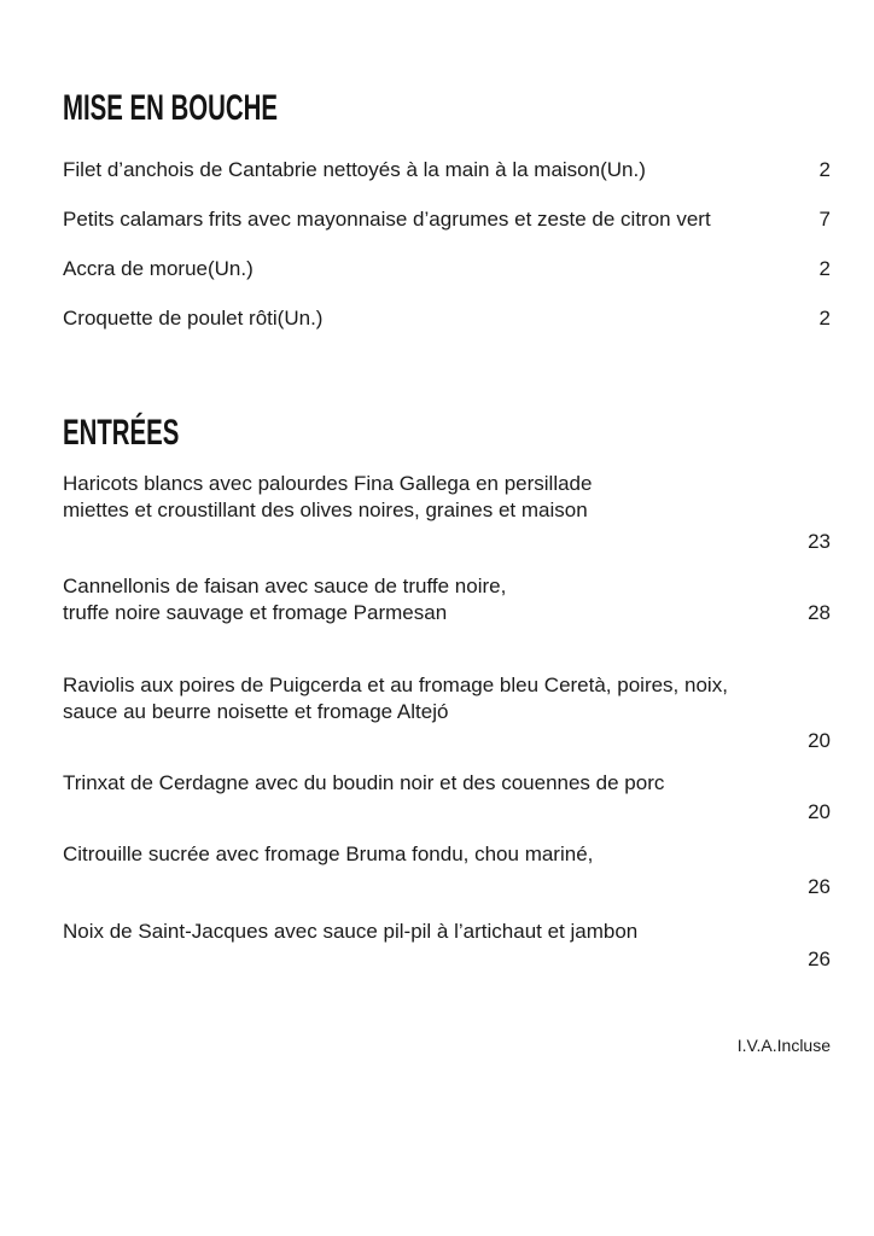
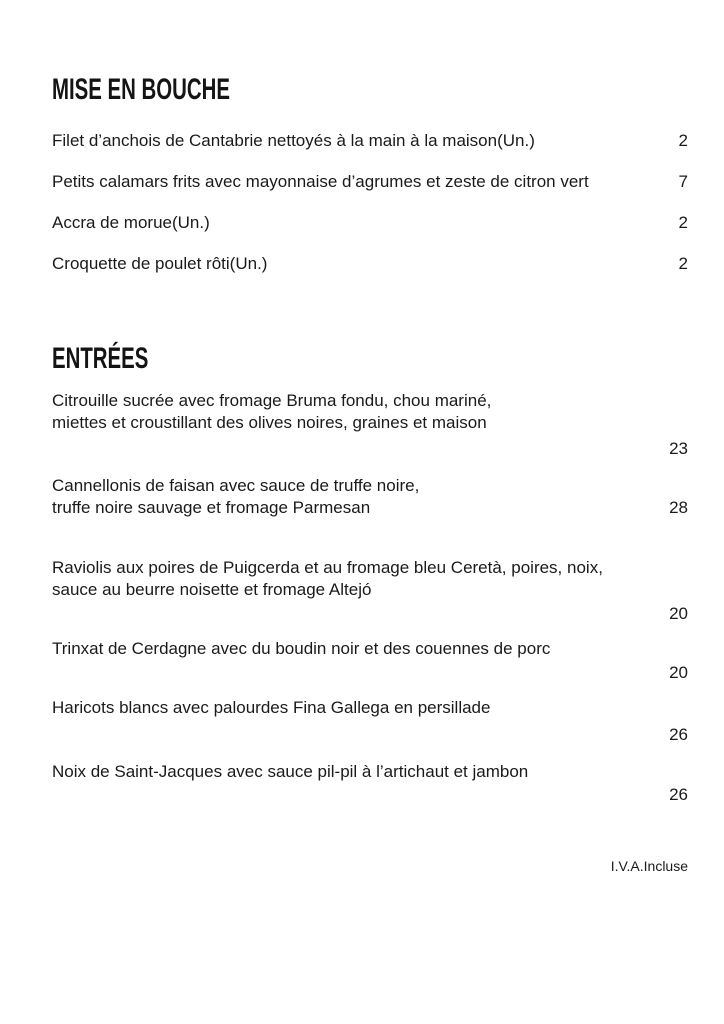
  MISE EN BOUCHE
  Filet d’anchois de Cantabrie nettoyés à la main à la maison(Un.)
  2
  Petits calamars frits avec mayonnaise d’agrumes et zeste de citron vert
  7
  Accra de morue(Un.)
  2
  Croquette de poulet rôti(Un.)
  2
  ENTRÉES
- Haricots blancs avec palourdes Fina Gallega en persillade
+ Citrouille sucrée avec fromage Bruma fondu, chou mariné,
  miettes et croustillant des olives noires, graines et maison
  23
  Cannellonis de faisan avec sauce de truffe noire,
  truffe noire sauvage et fromage Parmesan
  28
  Raviolis aux poires de Puigcerda et au fromage bleu Ceretà, poires, noix,
  sauce au beurre noisette et fromage Altejó
  20
  Trinxat de Cerdagne avec du boudin noir et des couennes de porc
  20
- Citrouille sucrée avec fromage Bruma fondu, chou mariné,
+ Haricots blancs avec palourdes Fina Gallega en persillade
  26
  Noix de Saint-Jacques avec sauce pil-pil à l’artichaut et jambon
  26
  I.V.A.Incluse
